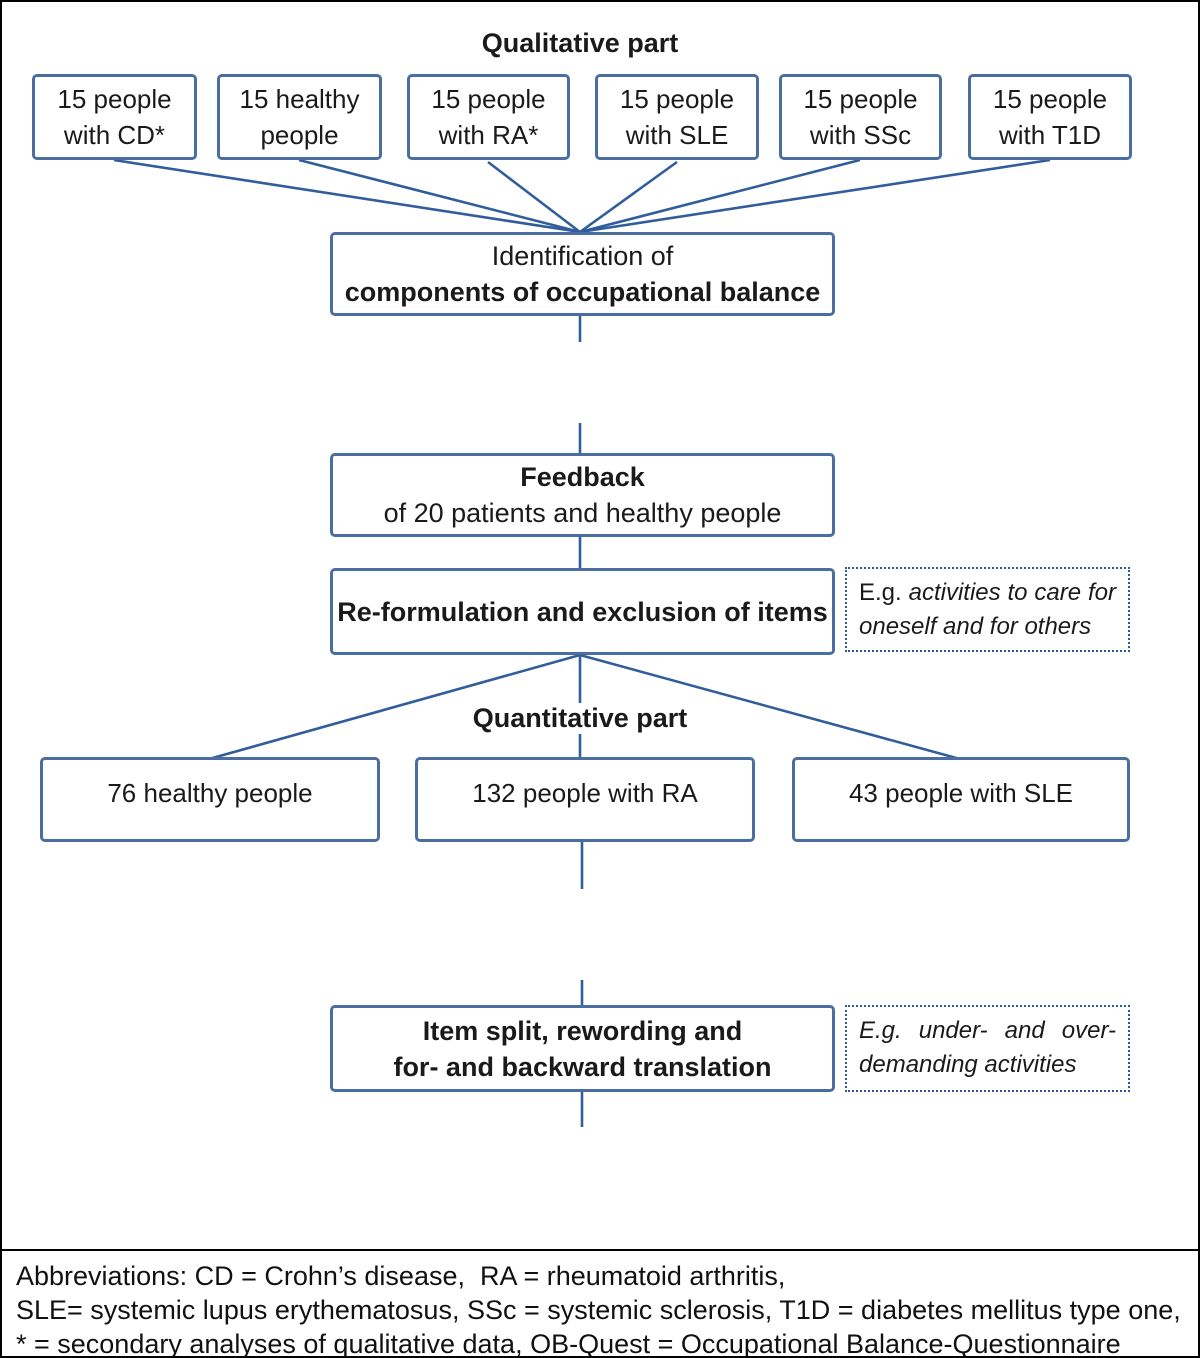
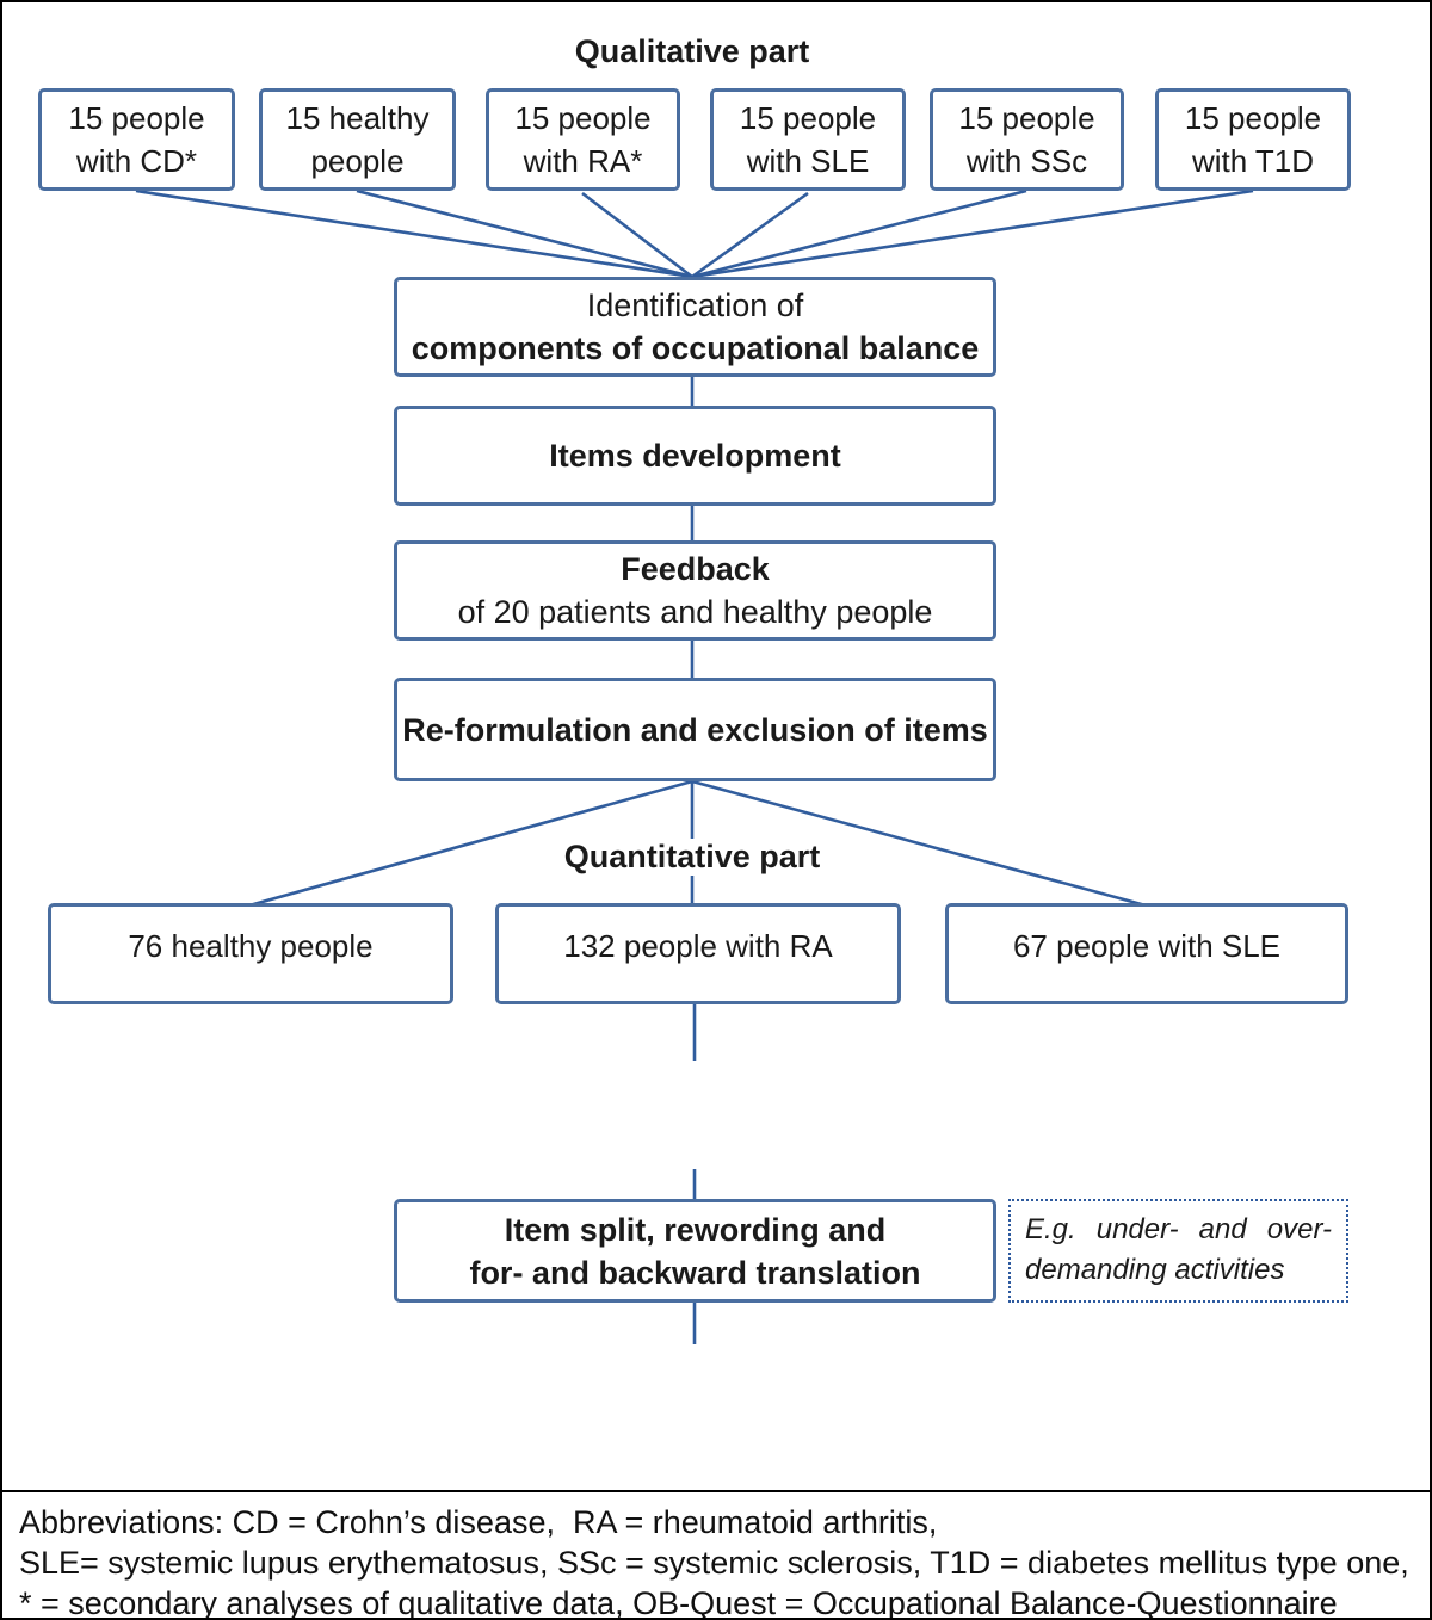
  Qualitative part
  15 people
  with CD*
  15 healthy
  people
  15 people
  with RA*
  15 people
  with SLE
  15 people
  with SSc
  15 people
  with T1D
  Identification of
  components of occupational balance
+ Items development
  Feedback
  of 20 patients and healthy people
  Re-formulation and exclusion of items
- E.g. activities to care for oneself and for others
  Quantitative part
  76 healthy people
  132 people with RA
- 43 people with SLE
+ 67 people with SLE
  Item split, rewording and
  for- and backward translation
  E.g. under- and over-demanding activities
  Abbreviations: CD = Crohn’s disease, RA = rheumatoid arthritis,
  SLE= systemic lupus erythematosus, SSc = systemic sclerosis, T1D = diabetes mellitus type one,
  * = secondary analyses of qualitative data, OB-Quest = Occupational Balance-Questionnaire
